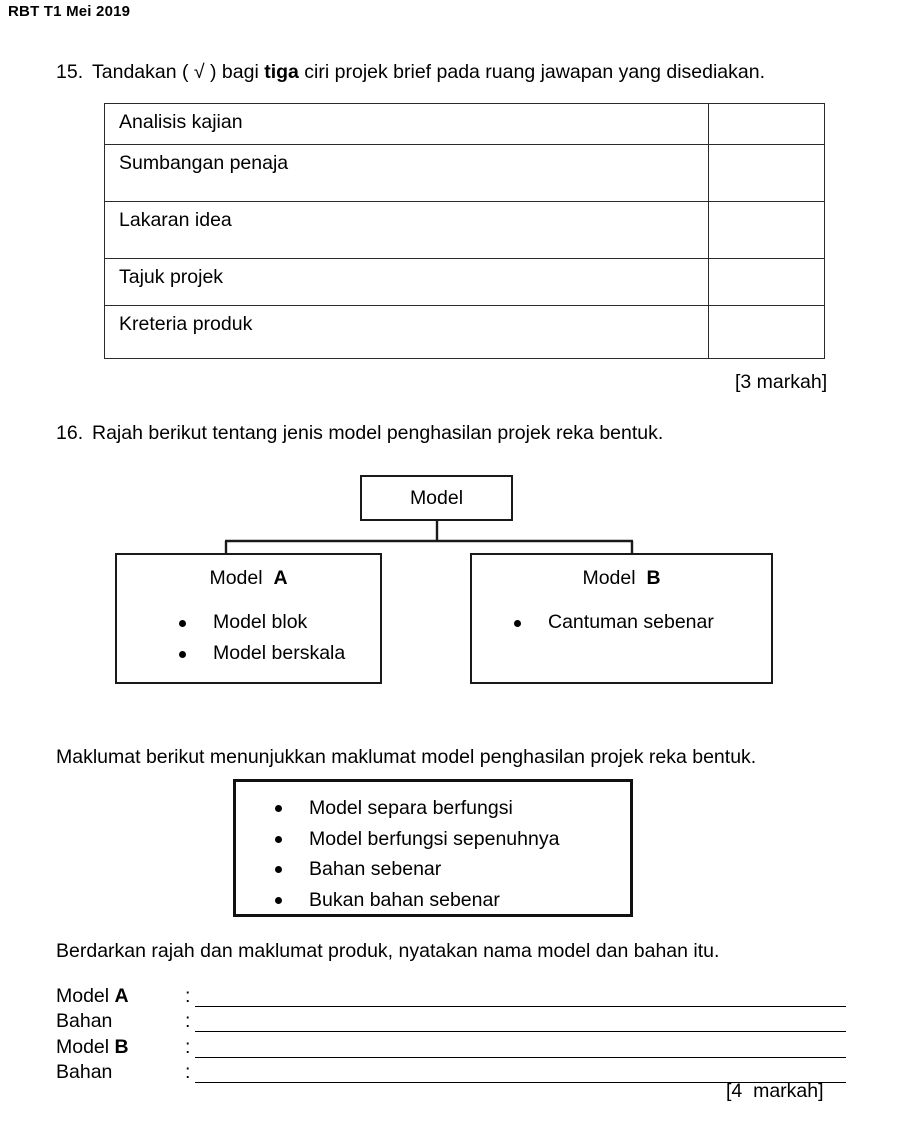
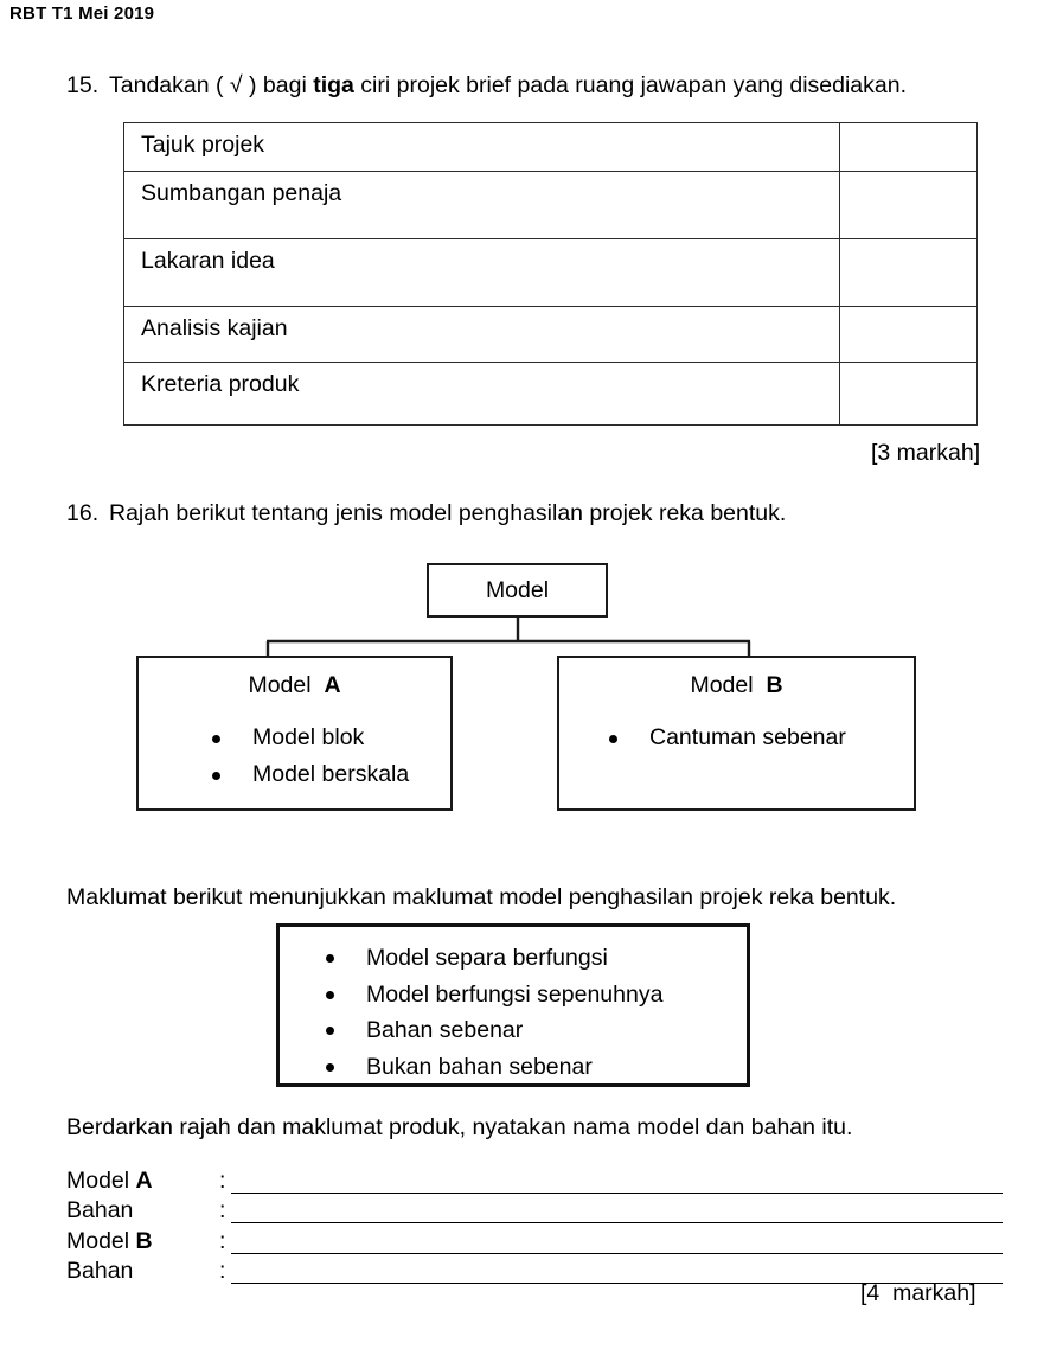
  RBT T1 Mei 2019
  15.
  Tandakan ( √ ) bagi tiga ciri projek brief pada ruang jawapan yang disediakan.
- Analisis kajian
+ Tajuk projek
  Sumbangan penaja
  Lakaran idea
- Tajuk projek
+ Analisis kajian
  Kreteria produk
  [3 markah]
  16.
  Rajah berikut tentang jenis model penghasilan projek reka bentuk.
  Model
  Model A
  Model blok
  Model berskala
  Model B
  Cantuman sebenar
  Maklumat berikut menunjukkan maklumat model penghasilan projek reka bentuk.
  Model separa berfungsi
  Model berfungsi sepenuhnya
  Bahan sebenar
  Bukan bahan sebenar
  Berdarkan rajah dan maklumat produk, nyatakan nama model dan bahan itu.
  Model A
  :
  Bahan
  :
  Model B
  :
  Bahan
  :
  [4 markah]
